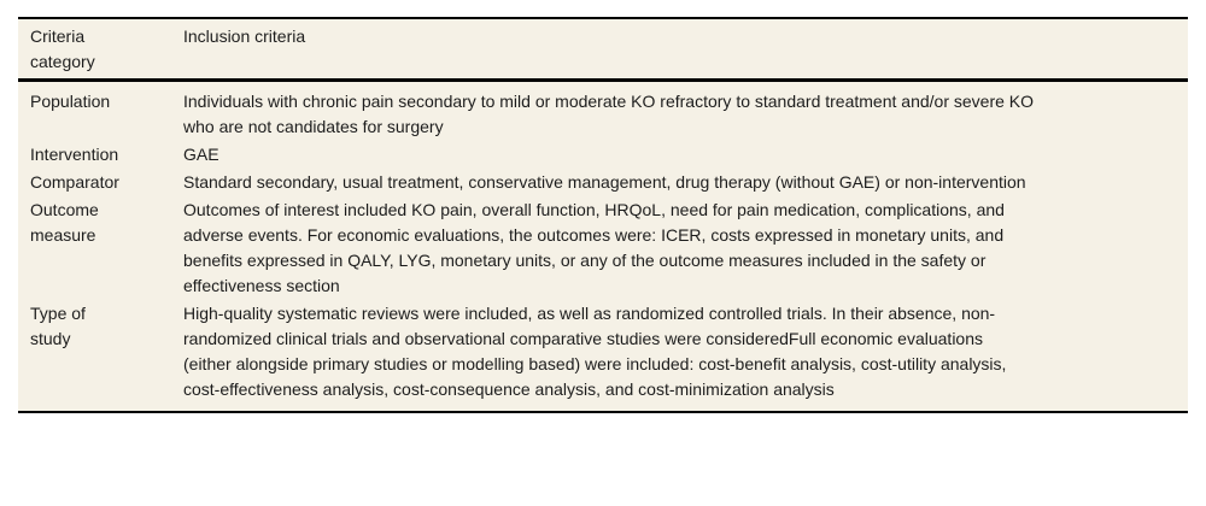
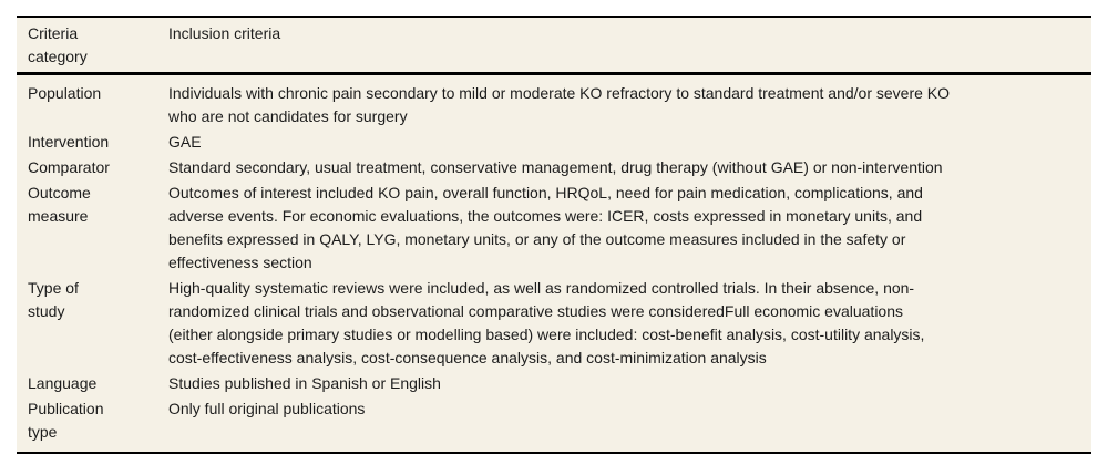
  Criteria
  category
  Inclusion criteria
  Population
  Individuals with chronic pain secondary to mild or moderate KO refractory to standard treatment and/or severe KO
  who are not candidates for surgery
  Intervention
  GAE
  Comparator
  Standard secondary, usual treatment, conservative management, drug therapy (without GAE) or non-intervention
  Outcome
  measure
  Outcomes of interest included KO pain, overall function, HRQoL, need for pain medication, complications, and
  adverse events. For economic evaluations, the outcomes were: ICER, costs expressed in monetary units, and
  benefits expressed in QALY, LYG, monetary units, or any of the outcome measures included in the safety or
  effectiveness section
  Type of
  study
  High-quality systematic reviews were included, as well as randomized controlled trials. In their absence, non-
  randomized clinical trials and observational comparative studies were consideredFull economic evaluations
  (either alongside primary studies or modelling based) were included: cost-benefit analysis, cost-utility analysis,
  cost-effectiveness analysis, cost-consequence analysis, and cost-minimization analysis
+ Language
+ Studies published in Spanish or English
+ Publication
+ type
+ Only full original publications
